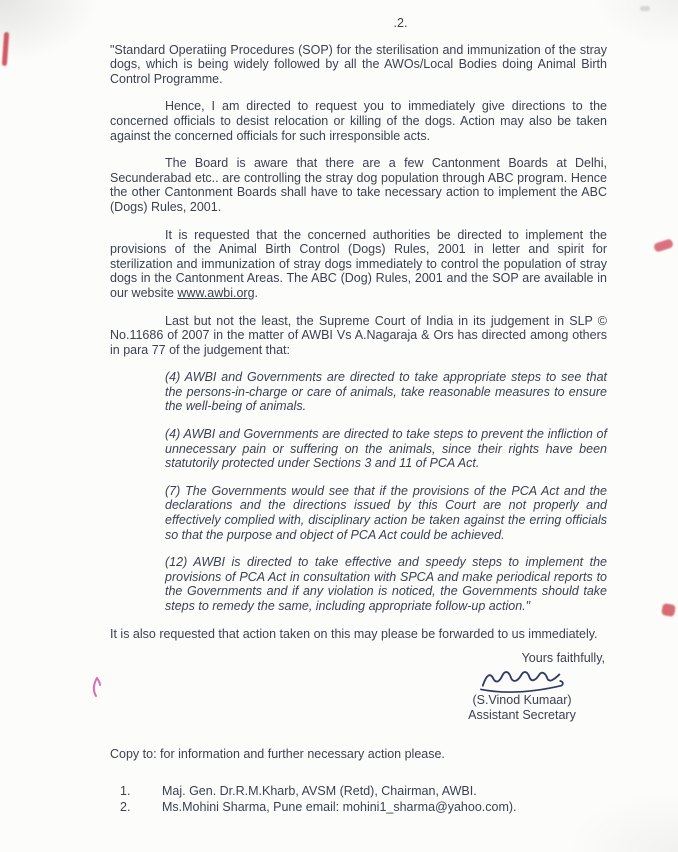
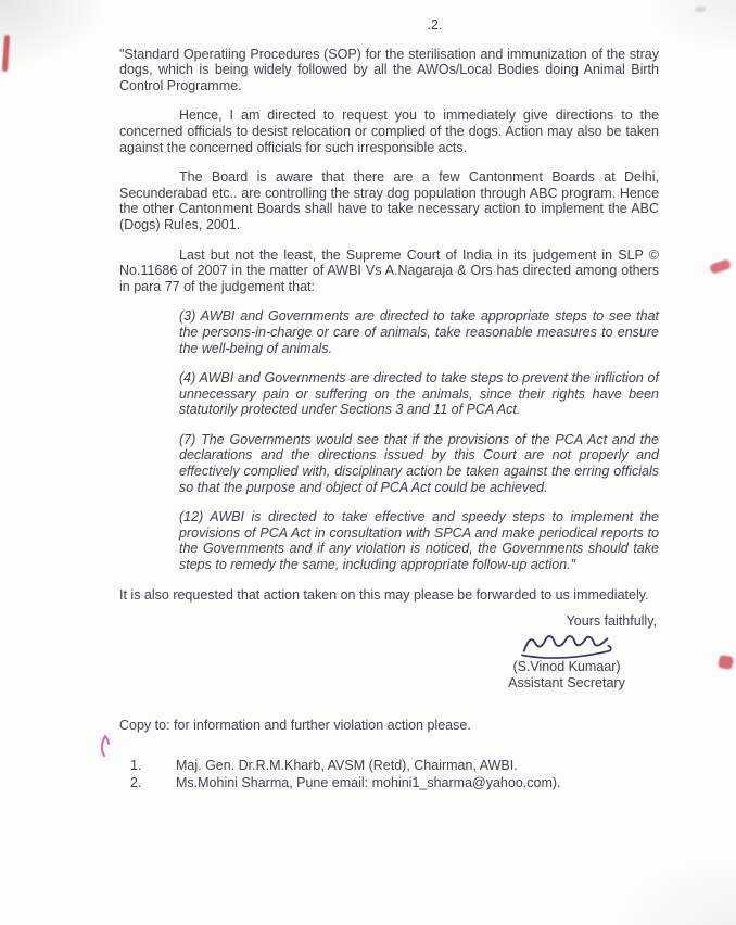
  .2.
  "Standard Operatiing Procedures (SOP) for the sterilisation and immunization of the stray dogs, which is being widely followed by all the AWOs/Local Bodies doing Animal Birth Control Programme.
- Hence, I am directed to request you to immediately give directions to the concerned officials to desist relocation or killing of the dogs. Action may also be taken against the concerned officials for such irresponsible acts.
+ Hence, I am directed to request you to immediately give directions to the concerned officials to desist relocation or complied of the dogs. Action may also be taken against the concerned officials for such irresponsible acts.
  The Board is aware that there are a few Cantonment Boards at Delhi, Secunderabad etc.. are controlling the stray dog population through ABC program. Hence the other Cantonment Boards shall have to take necessary action to implement the ABC (Dogs) Rules, 2001.
- It is requested that the concerned authorities be directed to implement the provisions of the Animal Birth Control (Dogs) Rules, 2001 in letter and spirit for sterilization and immunization of stray dogs immediately to control the population of stray dogs in the Cantonment Areas. The ABC (Dog) Rules, 2001 and the SOP are available in our website www.awbi.org.
  Last but not the least, the Supreme Court of India in its judgement in SLP © No.11686 of 2007 in the matter of AWBI Vs A.Nagaraja & Ors has directed among others in para 77 of the judgement that:
- (4) AWBI and Governments are directed to take appropriate steps to see that the persons-in-charge or care of animals, take reasonable measures to ensure the well-being of animals.
+ (3) AWBI and Governments are directed to take appropriate steps to see that the persons-in-charge or care of animals, take reasonable measures to ensure the well-being of animals.
  (4) AWBI and Governments are directed to take steps to prevent the infliction of unnecessary pain or suffering on the animals, since their rights have been statutorily protected under Sections 3 and 11 of PCA Act.
  (7) The Governments would see that if the provisions of the PCA Act and the declarations and the directions issued by this Court are not properly and effectively complied with, disciplinary action be taken against the erring officials so that the purpose and object of PCA Act could be achieved.
  (12) AWBI is directed to take effective and speedy steps to implement the provisions of PCA Act in consultation with SPCA and make periodical reports to the Governments and if any violation is noticed, the Governments should take steps to remedy the same, including appropriate follow-up action."
  It is also requested that action taken on this may please be forwarded to us immediately.
  Yours faithfully,
  (S.Vinod Kumaar)
  Assistant Secretary
- Copy to: for information and further necessary action please.
+ Copy to: for information and further violation action please.
  1.
  Maj. Gen. Dr.R.M.Kharb, AVSM (Retd), Chairman, AWBI.
  2.
  Ms.Mohini Sharma, Pune email: mohini1_sharma@yahoo.com).
